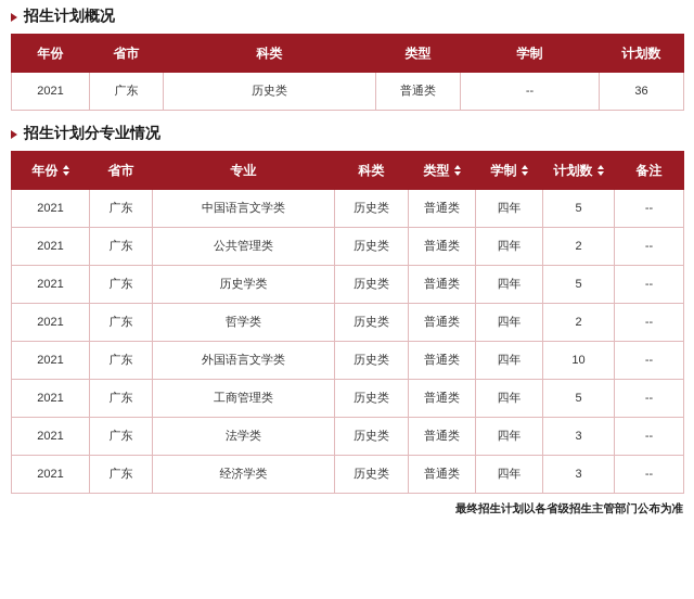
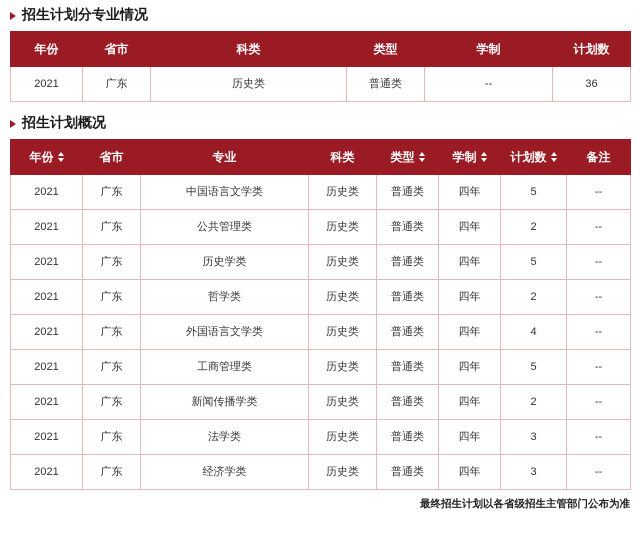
- 招生计划概况
+ 招生计划分专业情况
  年份	省市	科类	类型	学制	计划数
  2021	广东	历史类	普通类	--	36
- 招生计划分专业情况
+ 招生计划概况
  年份	省市	专业	科类	类型	学制	计划数	备注
  2021	广东	中国语言文学类	历史类	普通类	四年	5	--
  2021	广东	公共管理类	历史类	普通类	四年	2	--
  2021	广东	历史学类	历史类	普通类	四年	5	--
  2021	广东	哲学类	历史类	普通类	四年	2	--
- 2021	广东	外国语言文学类	历史类	普通类	四年	10	--
+ 2021	广东	外国语言文学类	历史类	普通类	四年	4	--
  2021	广东	工商管理类	历史类	普通类	四年	5	--
+ 2021	广东	新闻传播学类	历史类	普通类	四年	2	--
  2021	广东	法学类	历史类	普通类	四年	3	--
  2021	广东	经济学类	历史类	普通类	四年	3	--
  最终招生计划以各省级招生主管部门公布为准
